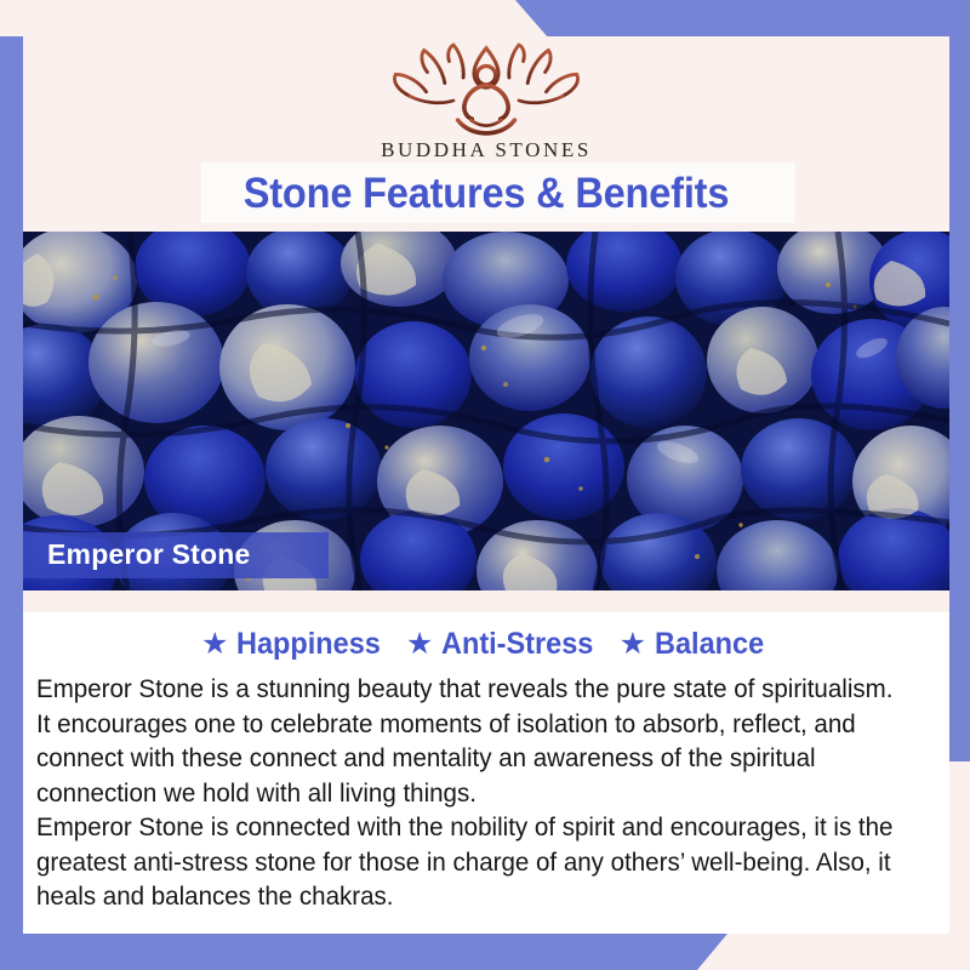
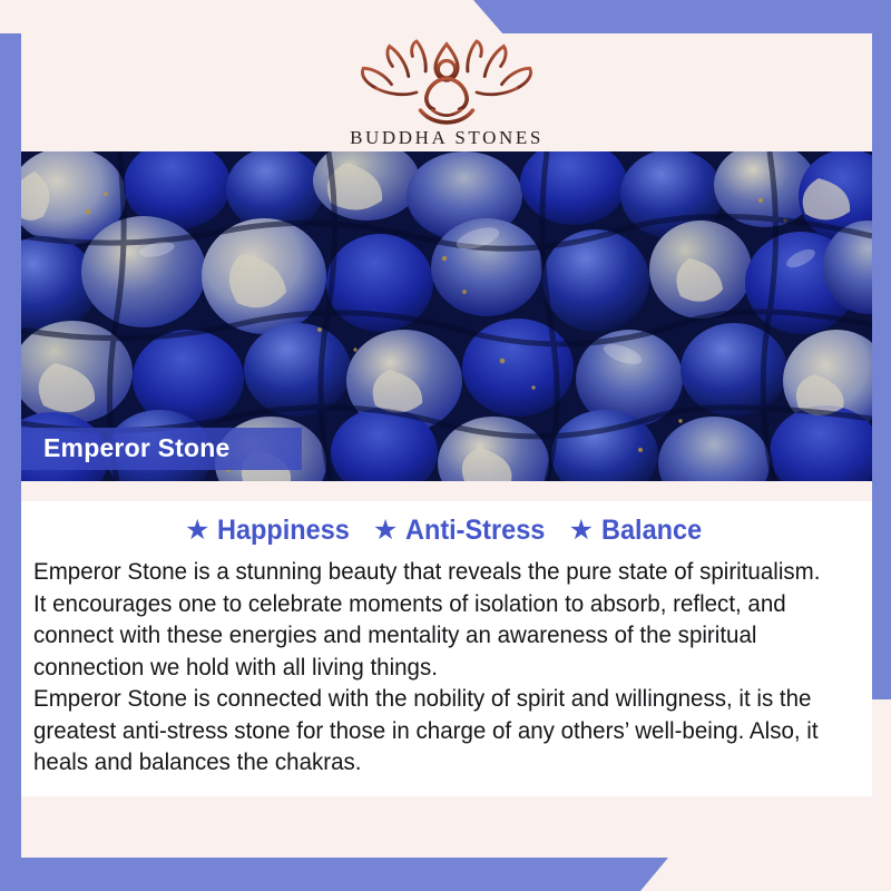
  BUDDHA STONES
- Stone Features & Benefits
  Emperor Stone
  ★
  Happiness
  ★
  Anti-Stress
  ★
  Balance
- Emperor Stone is a stunning beauty that reveals the pure state of spiritualism. It encourages one to celebrate moments of isolation to absorb, reflect, and connect with these connect and mentality an awareness of the spiritual connection we hold with all living things.
+ Emperor Stone is a stunning beauty that reveals the pure state of spiritualism. It encourages one to celebrate moments of isolation to absorb, reflect, and connect with these energies and mentality an awareness of the spiritual connection we hold with all living things.
- Emperor Stone is connected with the nobility of spirit and encourages, it is the greatest anti-stress stone for those in charge of any others’ well-being. Also, it heals and balances the chakras.
+ Emperor Stone is connected with the nobility of spirit and willingness, it is the greatest anti-stress stone for those in charge of any others’ well-being. Also, it heals and balances the chakras.
